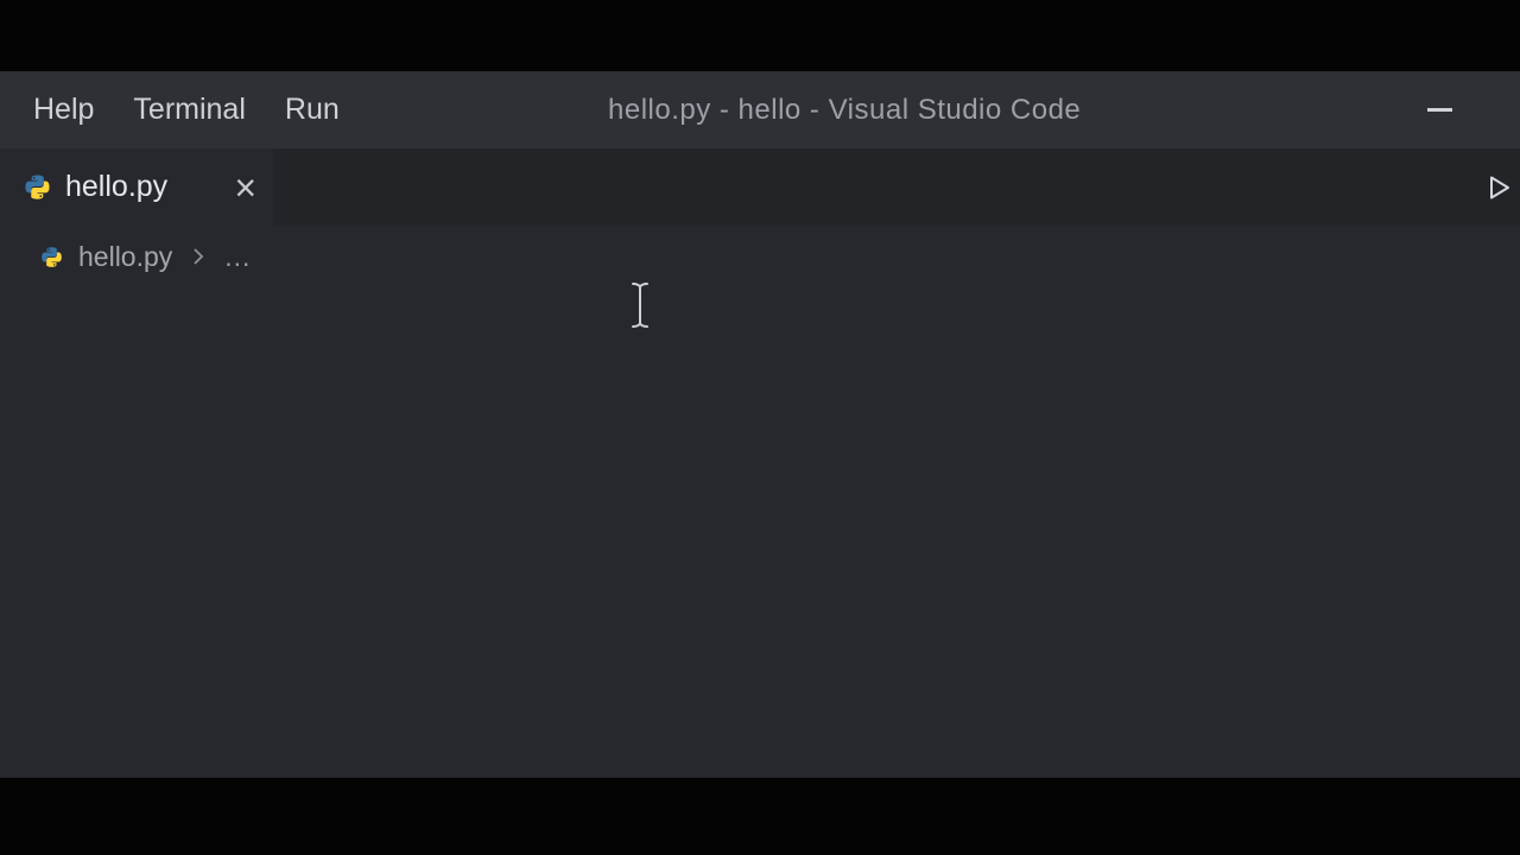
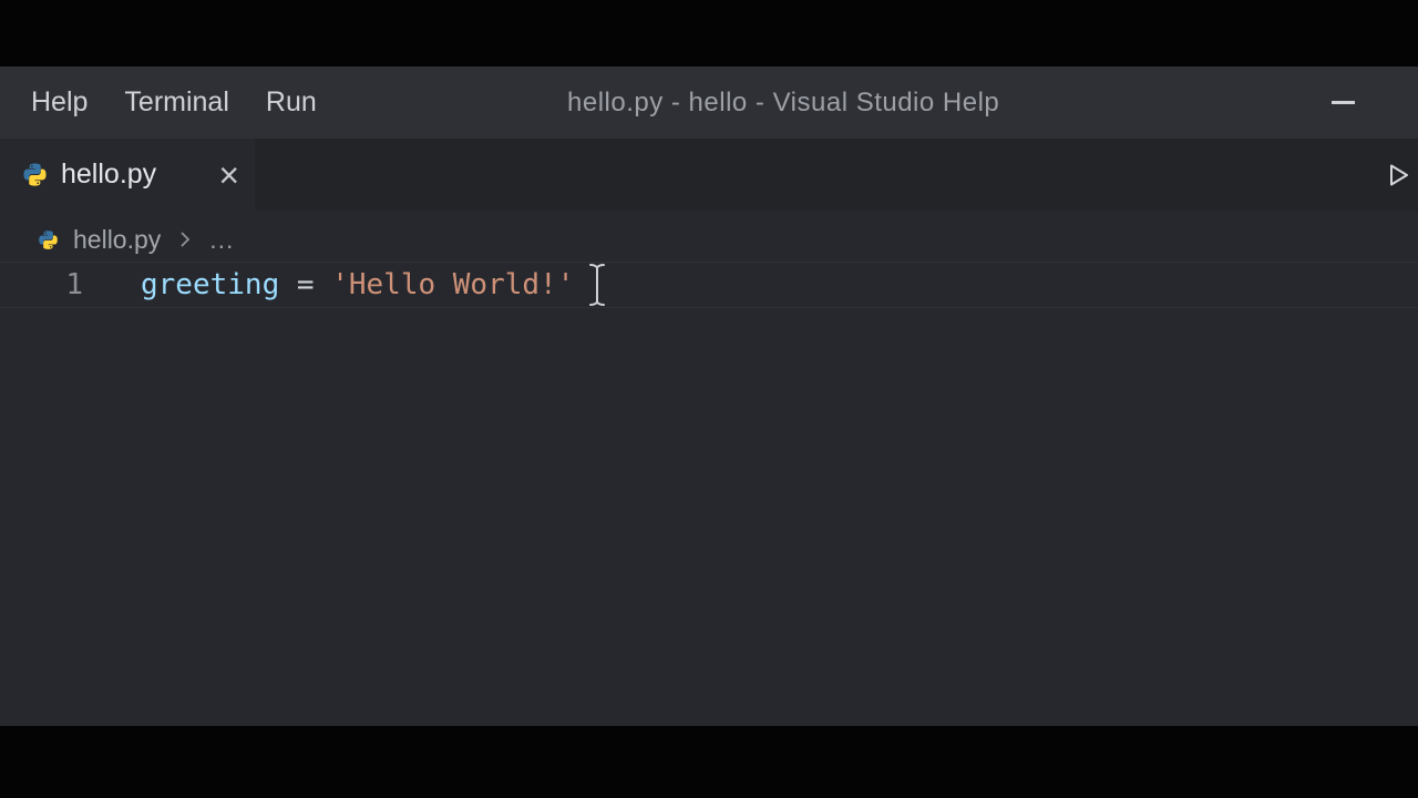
  Help
  Terminal
  Run
- hello.py - hello - Visual Studio Code
+ hello.py - hello - Visual Studio Help
  hello.py
  ×
  hello.py
  ...
+ 1
+ greeting = 'Hello World!'
